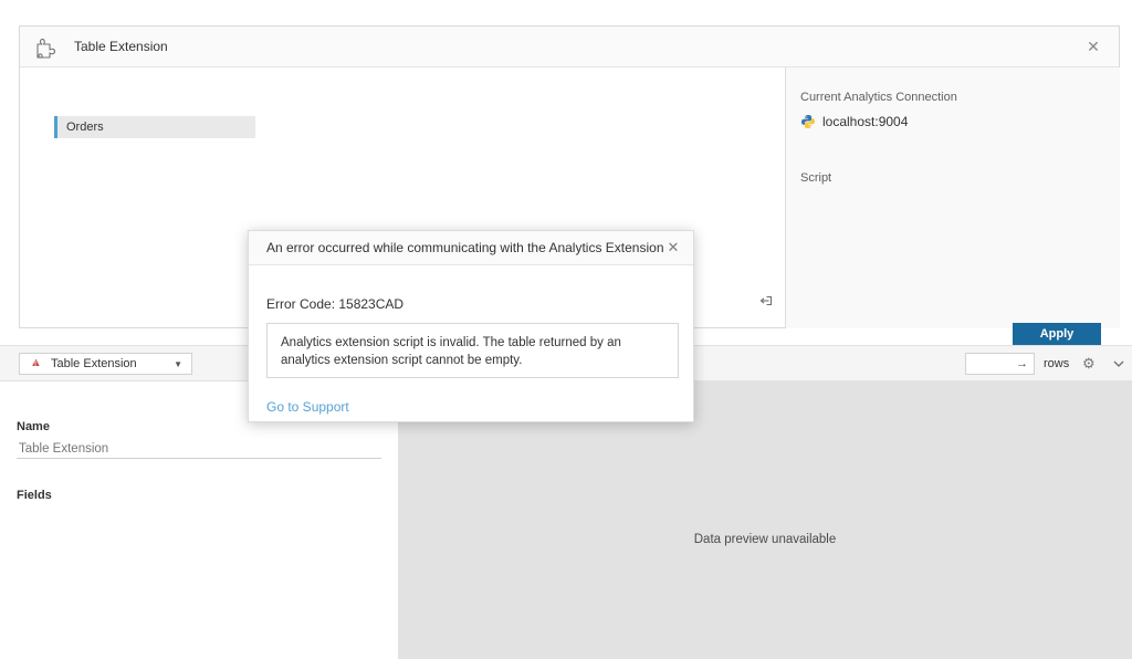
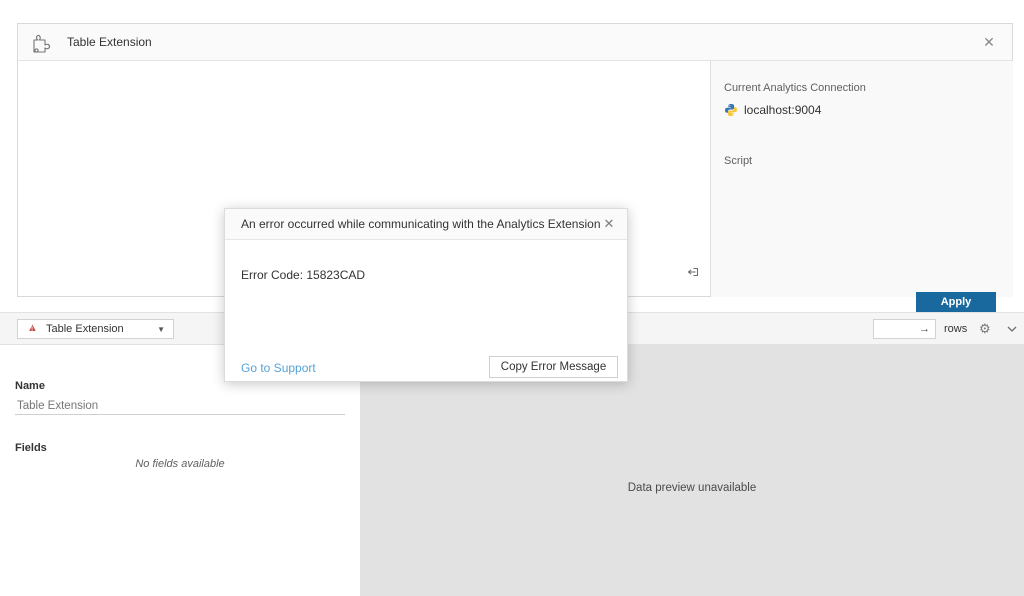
  Table Extension
  ✕
- Orders
  Current Analytics Connection
  localhost:9004
  Script
  Apply
  ▲
  Table Extension
  ▼
  →
  rows
  ⚙
  Name
  Table Extension
  Fields
+ No fields available
  Data preview unavailable
  An error occurred while communicating with the Analytics Extension
  ✕
  Error Code: 15823CAD
- Analytics extension script is invalid. The table returned by an analytics extension script cannot be empty.
  Go to Support
+ Copy Error Message
